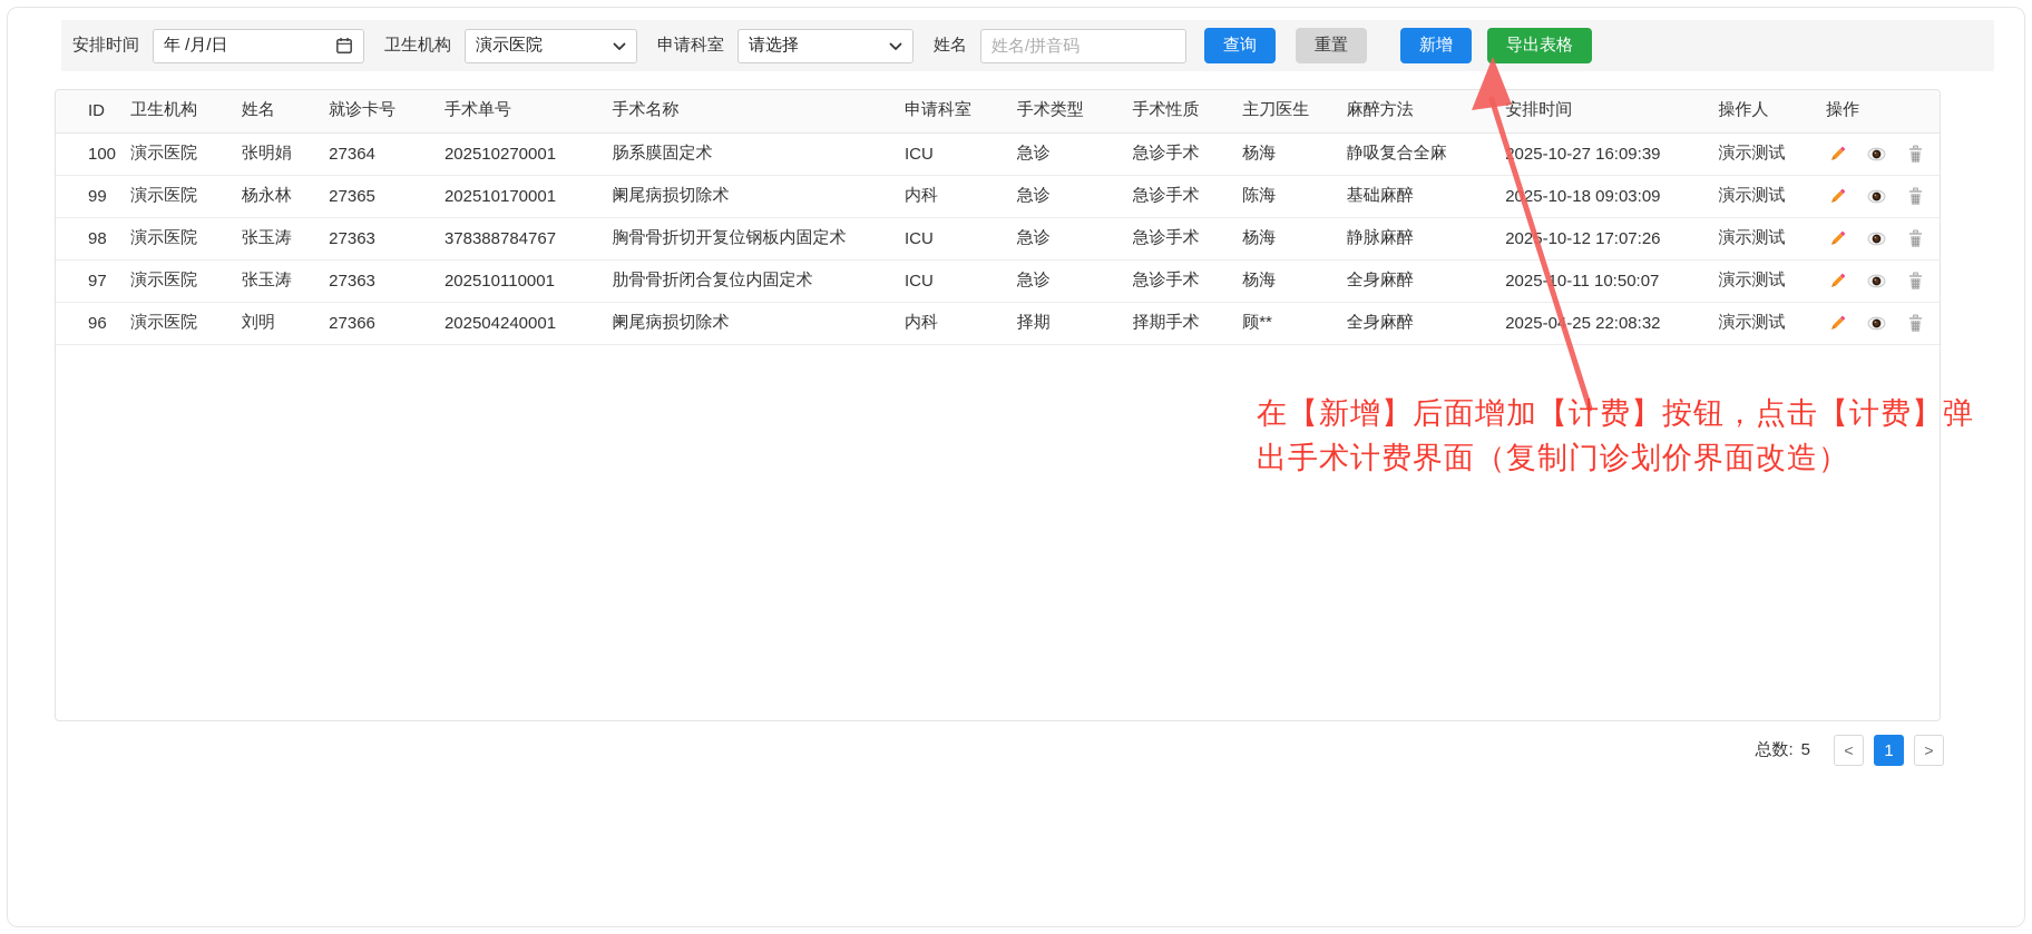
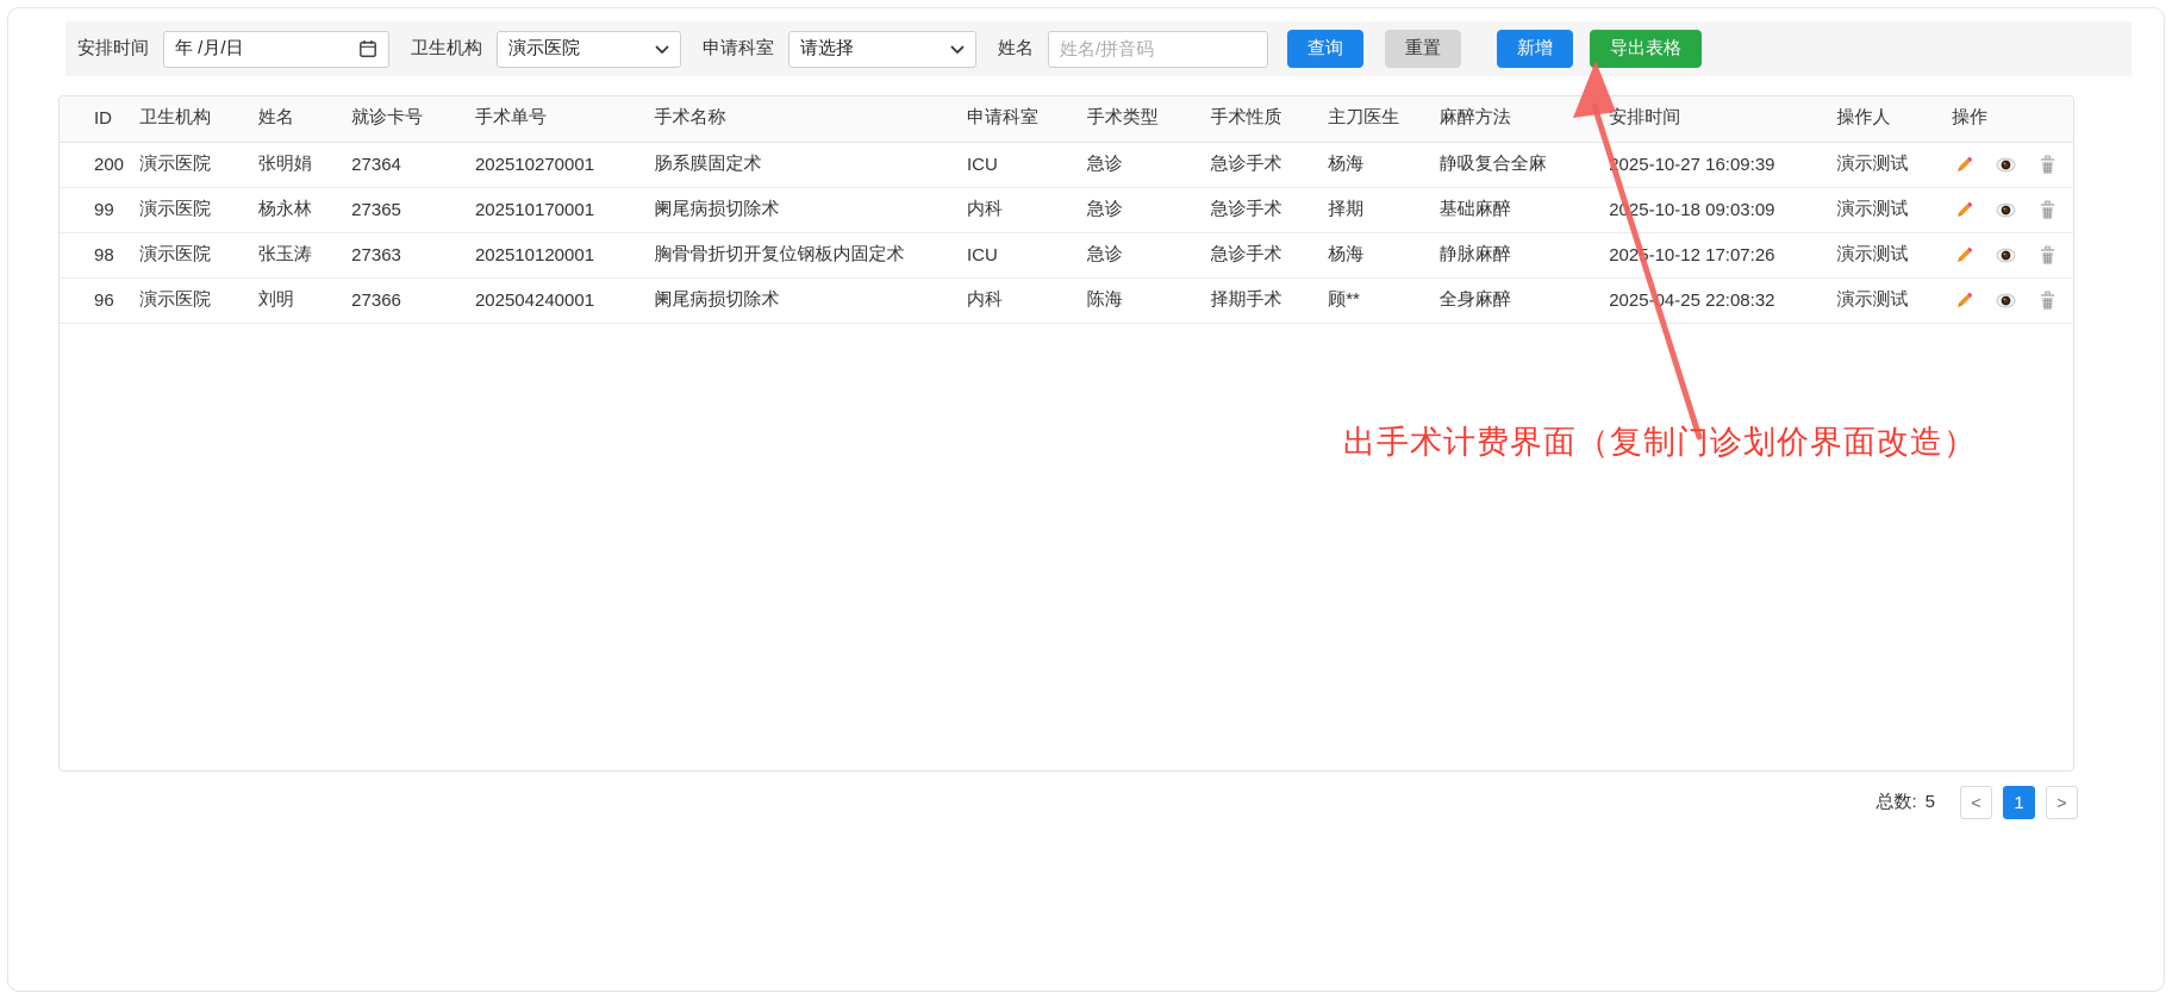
  安排时间
  年 /月/日
  卫生机构
  演示医院
  申请科室
  请选择
  姓名
  姓名/拼音码
  查询
  重置
  新增
  导出表格
  ID	卫生机构	姓名	就诊卡号	手术单号	手术名称	申请科室	手术类型	手术性质	主刀医生	麻醉方法	安排时间	操作人	操作
- 100	演示医院	张明娟	27364	202510270001	肠系膜固定术	ICU	急诊	急诊手术	杨海	静吸复合全麻	025-10-27 16:09:39	演示测试
+ 200	演示医院	张明娟	27364	202510270001	肠系膜固定术	ICU	急诊	急诊手术	杨海	静吸复合全麻	025-10-27 16:09:39	演示测试
- 99	演示医院	杨永林	27365	202510170001	阑尾病损切除术	内科	急诊	急诊手术	陈海	基础麻醉	2025-10-18 09:03:09	演示测试
+ 99	演示医院	杨永林	27365	202510170001	阑尾病损切除术	内科	急诊	急诊手术	择期	基础麻醉	2025-10-18 09:03:09	演示测试
- 98	演示医院	张玉涛	27363	378388784767	胸骨骨折切开复位钢板内固定术	ICU	急诊	急诊手术	杨海	静脉麻醉	202-10-12 17:07:26	演示测试
+ 98	演示医院	张玉涛	27363	202510120001	胸骨骨折切开复位钢板内固定术	ICU	急诊	急诊手术	杨海	静脉麻醉	202-10-12 17:07:26	演示测试
- 97	演示医院	张玉涛	27363	202510110001	肋骨骨折闭合复位内固定术	ICU	急诊	急诊手术	杨海	全身麻醉	2025-10-11 10:50:07	演示测试
- 96	演示医院	刘明	27366	202504240001	阑尾病损切除术	内科	择期	择期手术	顾**	全身麻醉	2025-0-25 22:08:32	演示测试
+ 96	演示医院	刘明	27366	202504240001	阑尾病损切除术	内科	陈海	择期手术	顾**	全身麻醉	2025-04-25 22:08:32	演示测试
  总数:
  5
  <
  1
  >
- 在【新增】后面增加【计费】按钮，点击【计费】弹
  出手术计费界面（复制门诊划价界面改造）
